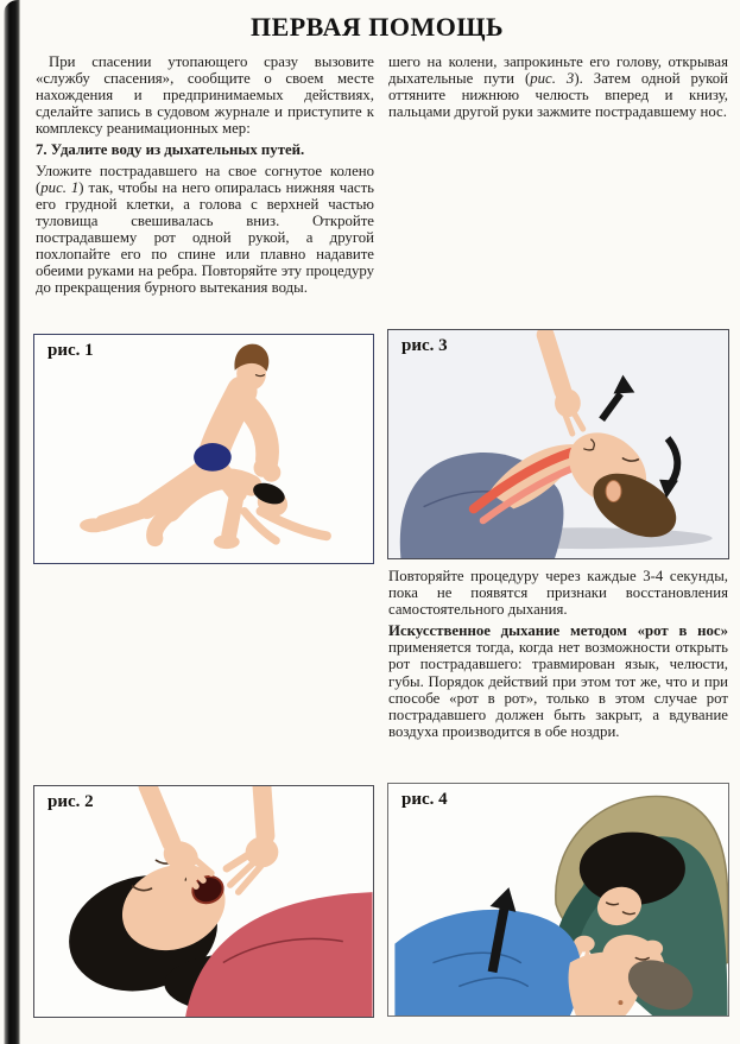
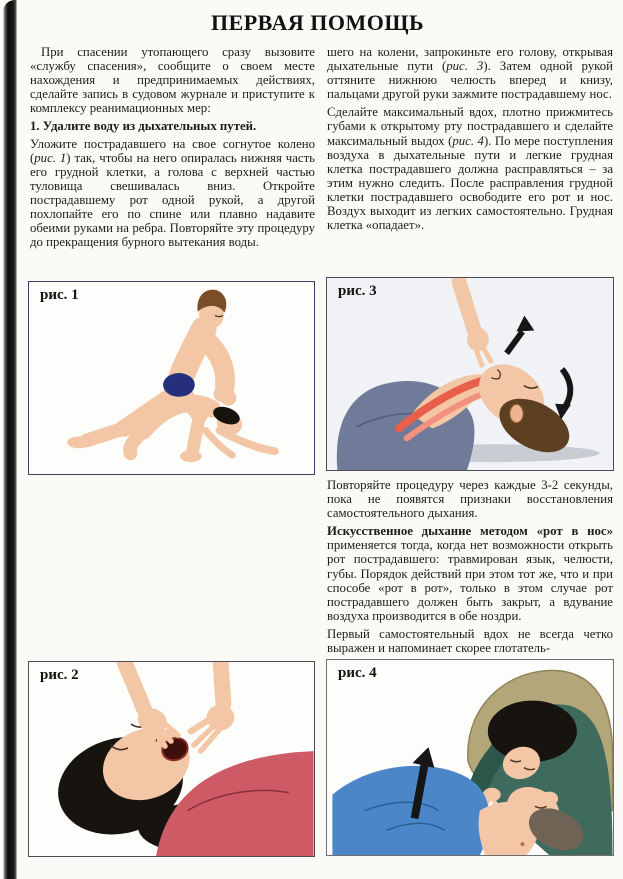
  ПЕРВАЯ ПОМОЩЬ
  При спасении утопающего сразу вызовите «службу спасения», сообщите о своем месте нахождения и предпринимаемых действиях, сделайте запись в судовом журнале и приступите к комплексу реанимационных мер:
- 7. Удалите воду из дыхательных путей.
+ 1. Удалите воду из дыхательных путей.
  Уложите пострадавшего на свое согнутое колено (рис. 1) так, чтобы на него опиралась нижняя часть его грудной клетки, а голова с верхней частью туловища свешивалась вниз. Откройте пострадавшему рот одной рукой, а другой похлопайте его по спине или плавно надавите обеими руками на ребра. Повторяйте эту процедуру до прекращения бурного вытекания воды.
  рис. 1
  рис. 2
  шего на колени, запрокиньте его голову, открывая дыхательные пути (рис. 3). Затем одной рукой оттяните нижнюю челюсть вперед и книзу, пальцами другой руки зажмите пострадавшему нос.
+ Сделайте максимальный вдох, плотно прижмитесь губами к открытому рту пострадавшего и сделайте максимальный выдох (рис. 4). По мере поступления воздуха в дыхательные пути и легкие грудная клетка пострадавшего должна расправляться – за этим нужно следить. После расправления грудной клетки пострадавшего освободите его рот и нос. Воздух выходит из легких самостоятельно. Грудная клетка «опадает».
  рис. 3
- Повторяйте процедуру через каждые 3-4 секунды, пока не появятся признаки восстановления самостоятельного дыхания.
+ Повторяйте процедуру через каждые 3-2 секунды, пока не появятся признаки восстановления самостоятельного дыхания.
  Искусственное дыхание методом «рот в нос» применяется тогда, когда нет возможности открыть рот пострадавшего: травмирован язык, челюсти, губы. Порядок действий при этом тот же, что и при способе «рот в рот», только в этом случае рот пострадавшего должен быть закрыт, а вдувание воздуха производится в обе ноздри.
+ Первый самостоятельный вдох не всегда четко выражен и напоминает скорее глотатель-
  рис. 4
